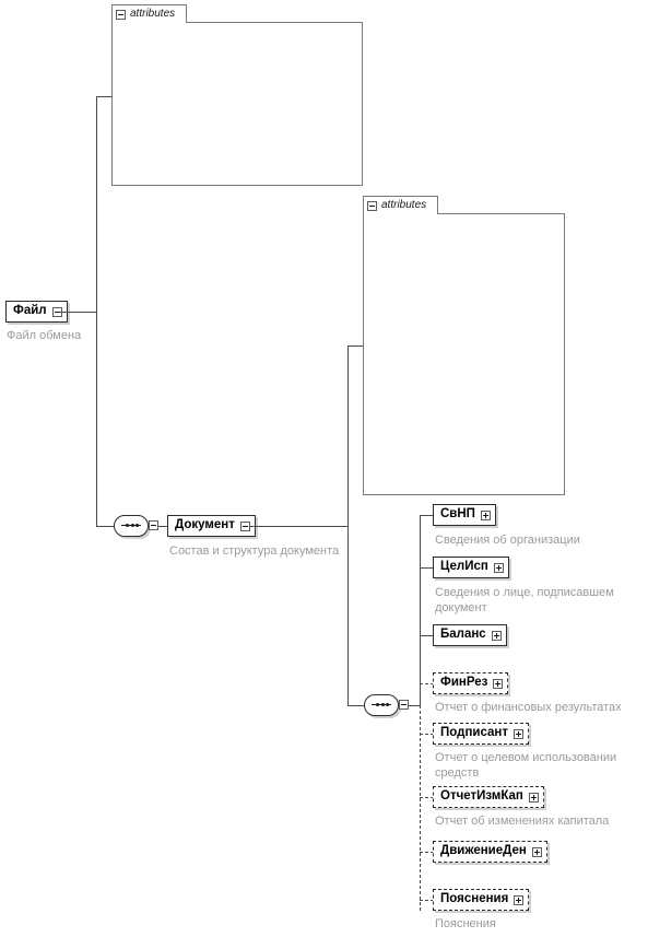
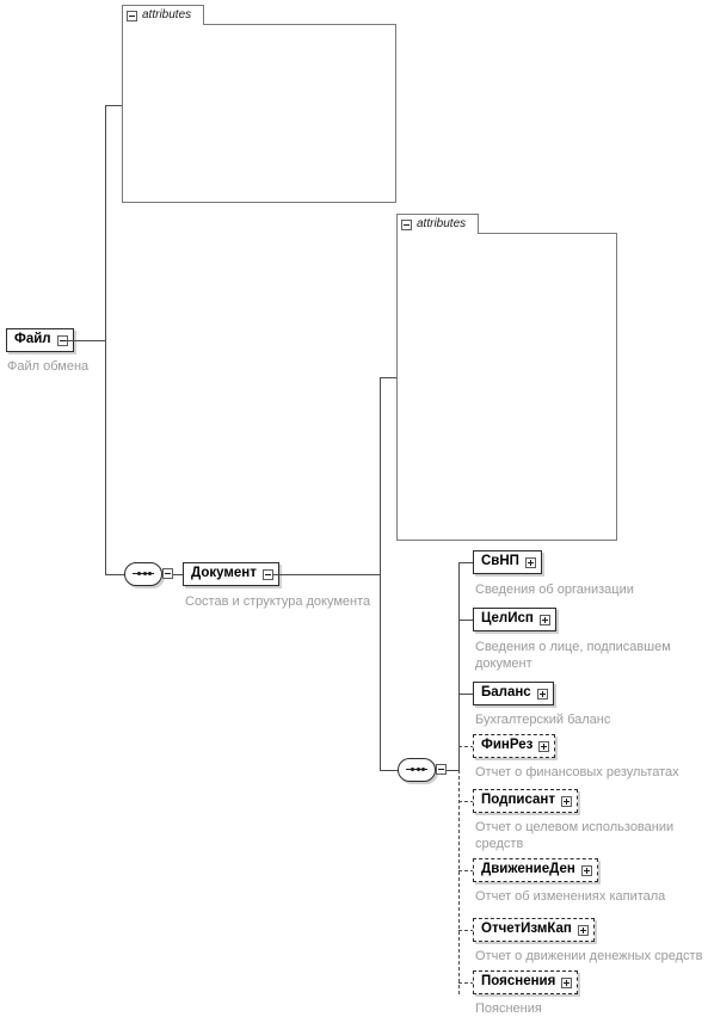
  attributes
  Файл
  Файл обмена
  Документ
  Состав и структура документа
  attributes
  СвНП
  Сведения об организации
  ЦелИсп
  Сведения о лице, подписавшем
  документ
  Баланс
+ Бухгалтерский баланс
  ФинРез
  Отчет о финансовых результатах
  Подписант
  Отчет о целевом использовании
  средств
- ОтчетИзмКап
+ ДвижениеДен
  Отчет об изменениях капитала
- ДвижениеДен
+ ОтчетИзмКап
+ Отчет о движении денежных средств
  Пояснения
  Пояснения
